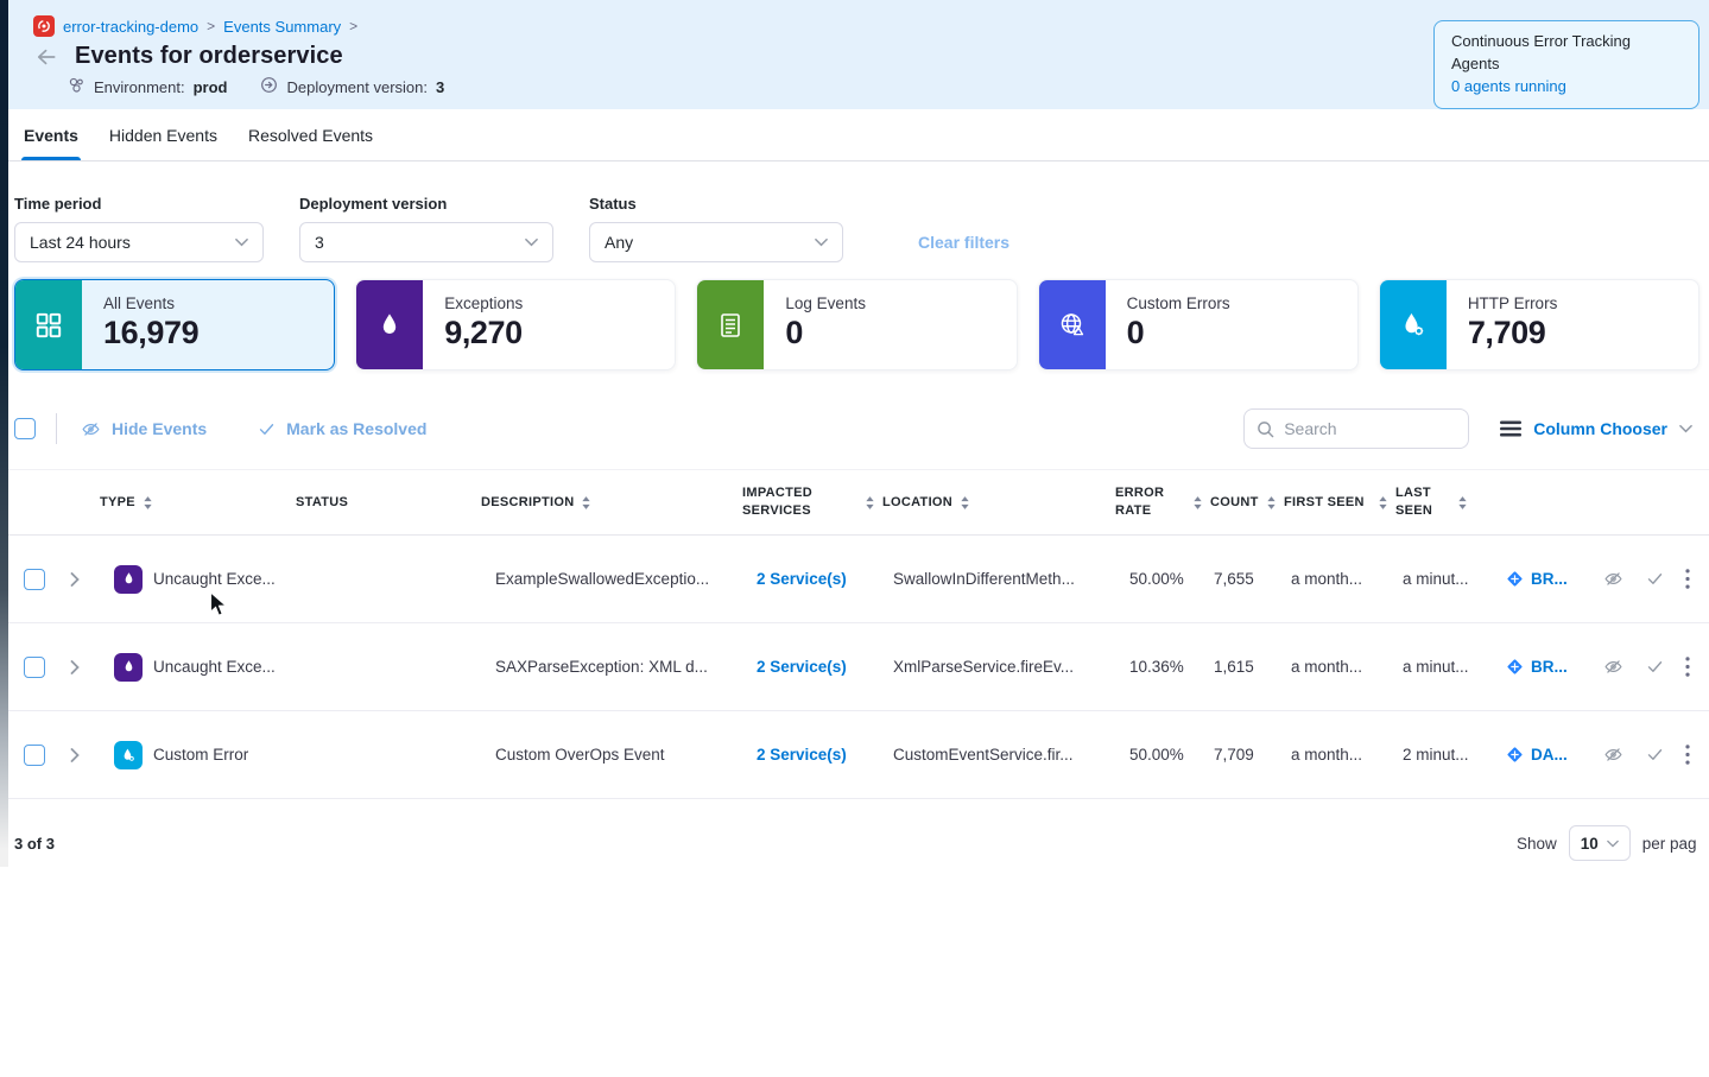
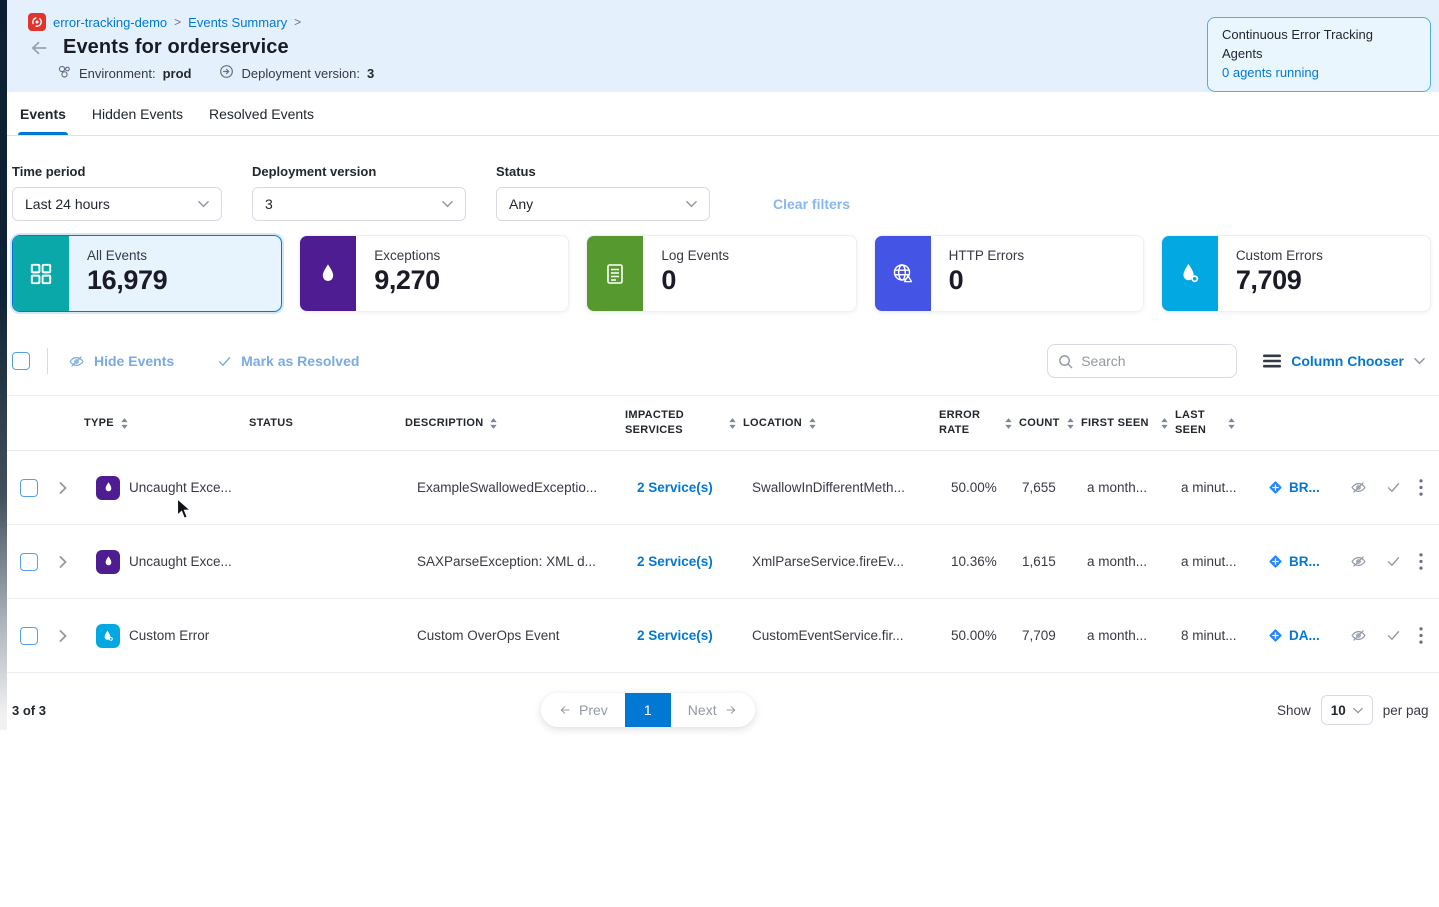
  error-tracking-demo
  >
  Events Summary
  >
  Events for orderservice
  Environment:
  prod
  Deployment version:
  3
  Continuous Error Tracking Agents
  0 agents running
  Events
  Hidden Events
  Resolved Events
  Time period
  Last 24 hours
  Deployment version
  3
  Status
  Any
  Clear filters
  All Events
  16,979
  Exceptions
  9,270
  Log Events
  0
- Custom Errors
+ HTTP Errors
  0
- HTTP Errors
+ Custom Errors
  7,709
  Hide Events
  Mark as Resolved
  Search
  Column Chooser
  TYPE
  STATUS
  DESCRIPTION
  IMPACTED SERVICES
  LOCATION
  ERROR RATE
  COUNT
  FIRST SEEN
  LAST SEEN
  Uncaught Exce...
  ExampleSwallowedExceptio...
  2 Service(s)
  SwallowInDifferentMeth...
  50.00%
  7,655
  a month...
  a minut...
  BR...
  Uncaught Exce...
  SAXParseException: XML d...
  2 Service(s)
  XmlParseService.fireEv...
  10.36%
  1,615
  a month...
  a minut...
  BR...
  Custom Error
  Custom OverOps Event
  2 Service(s)
  CustomEventService.fir...
  50.00%
  7,709
  a month...
- 2 minut...
+ 8 minut...
  DA...
  3 of 3
+ Prev
+ 1
+ Next
  Show
  10
  per pag
